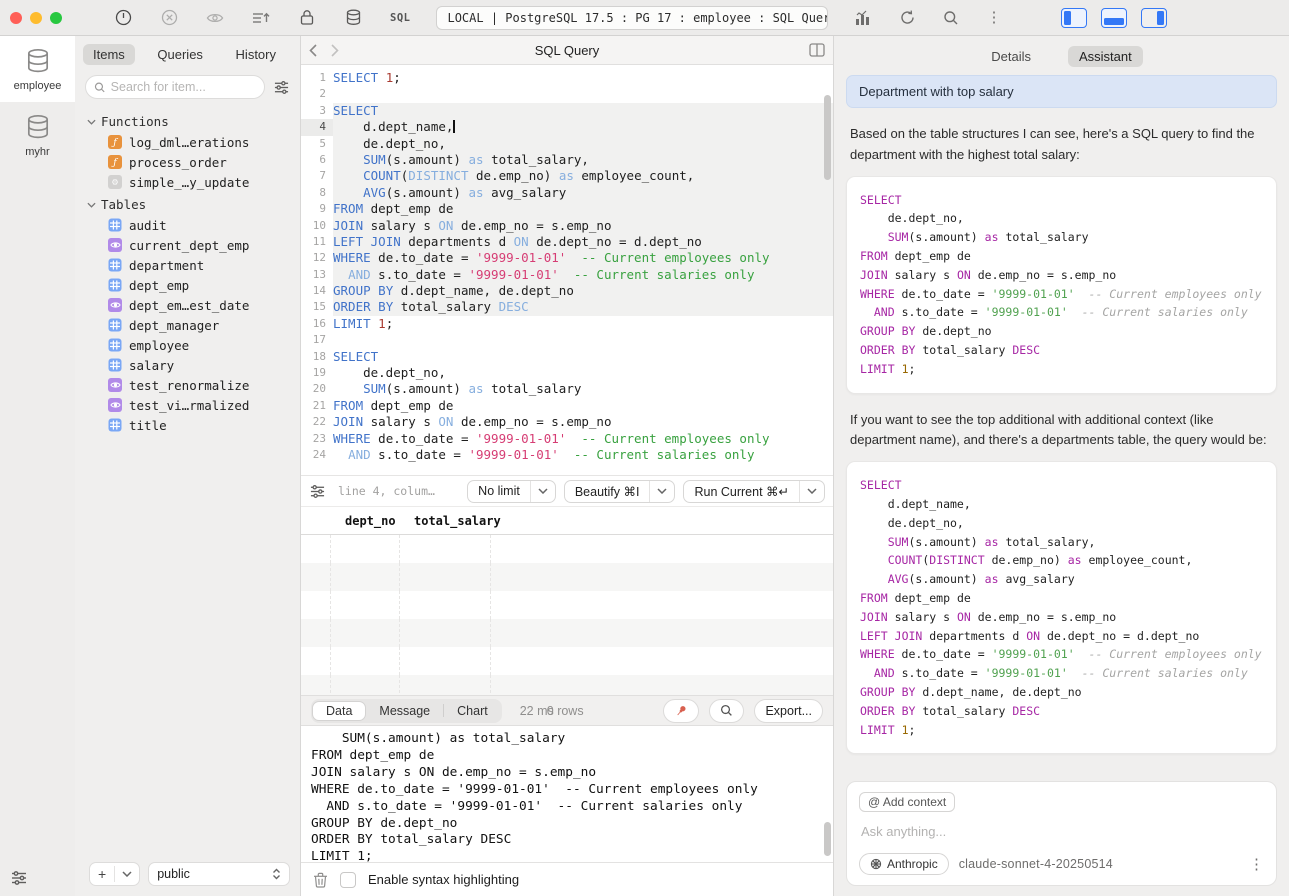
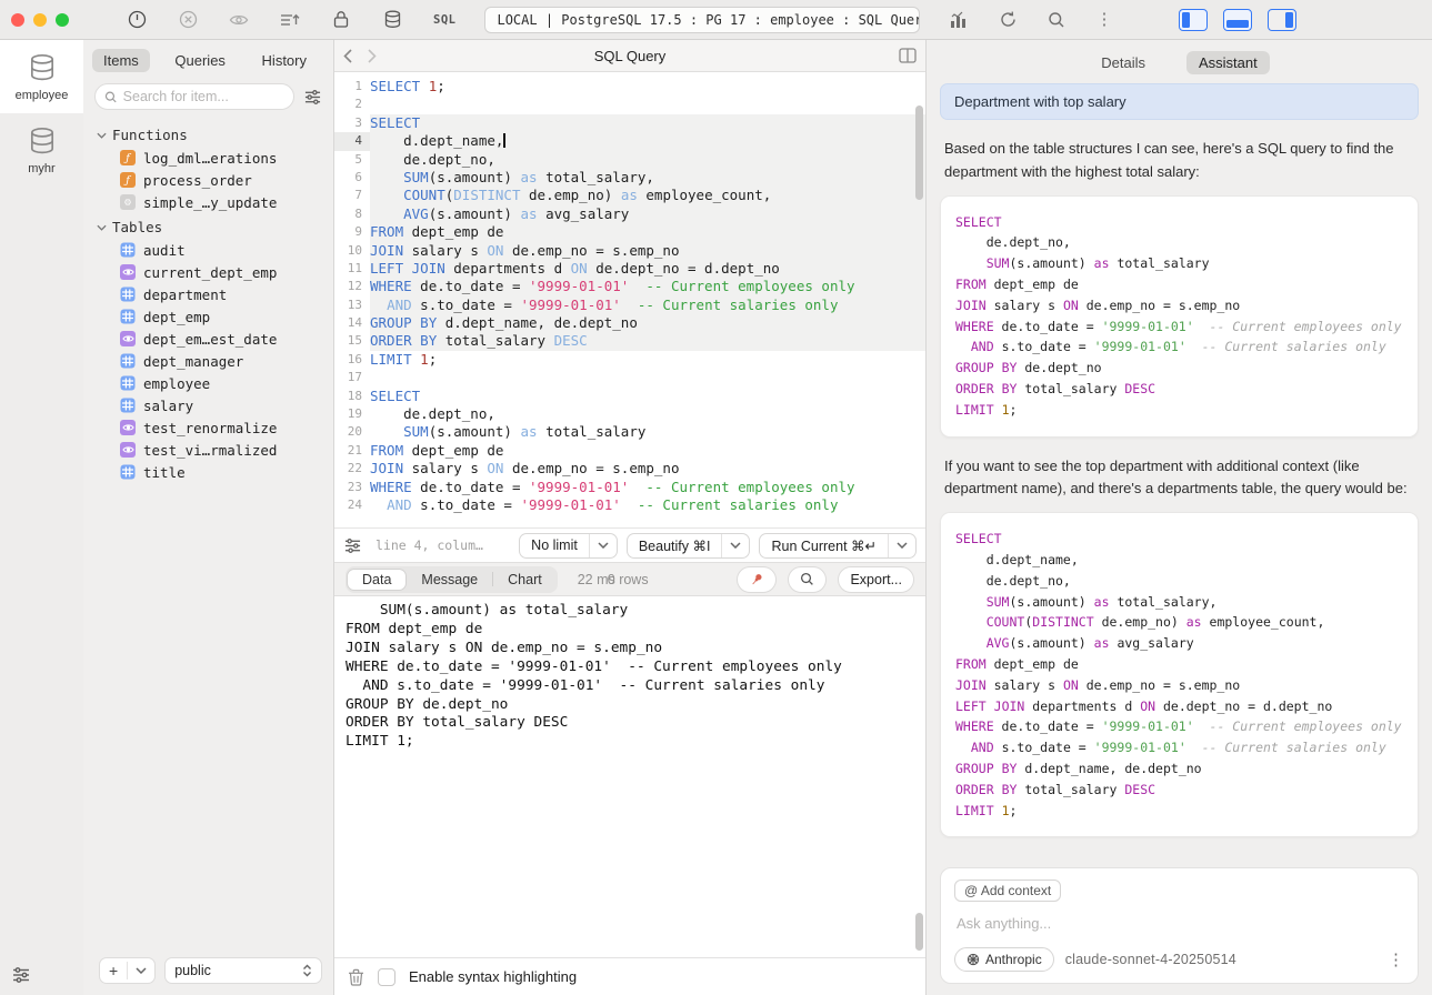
  SQL
  LOCAL | PostgreSQL 17.5 : PG 17 : employee : SQL Quer
  ⋮
  employee
  myhr
  Items
  Queries
  History
  Search for item...
  Functions
  ƒ
  log_dml…erations
  ƒ
  process_order
  ⚙
  simple_…y_update
  Tables
  audit
  current_dept_emp
  department
  dept_emp
  dept_em…est_date
  dept_manager
  employee
  salary
  test_renormalize
  test_vi…rmalized
  title
  +
  public
  SQL Query
  1
  SELECT 1;
  2
  3
  SELECT
  4
  d.dept_name,
  5
  de.dept_no,
  6
  SUM(s.amount) as total_salary,
  7
  COUNT(DISTINCT de.emp_no) as employee_count,
  8
  AVG(s.amount) as avg_salary
  9
  FROM dept_emp de
  10
  JOIN salary s ON de.emp_no = s.emp_no
  11
  LEFT JOIN departments d ON de.dept_no = d.dept_no
  12
  WHERE de.to_date = '9999-01-01' -- Current employees only
  13
  AND s.to_date = '9999-01-01' -- Current salaries only
  14
  GROUP BY d.dept_name, de.dept_no
  15
  ORDER BY total_salary DESC
  16
  LIMIT 1;
  17
  18
  SELECT
  19
  de.dept_no,
  20
  SUM(s.amount) as total_salary
  21
  FROM dept_emp de
  22
  JOIN salary s ON de.emp_no = s.emp_no
  23
  WHERE de.to_date = '9999-01-01' -- Current employees only
  24
  AND s.to_date = '9999-01-01' -- Current salaries only
  line 4, colum…
  No limit
  Beautify ⌘I
  Run Current ⌘↵
- dept_no
- total_salary
  Data
  Message
  Chart
  22 ms0 rows
  Export...
  SUM(s.amount) as total_salary
  FROM dept_emp de
  JOIN salary s ON de.emp_no = s.emp_no
  WHERE de.to_date = '9999-01-01' -- Current employees only
  AND s.to_date = '9999-01-01' -- Current salaries only
  GROUP BY de.dept_no
  ORDER BY total_salary DESC
  LIMIT 1;
  Enable syntax highlighting
  Details
  Assistant
  Department with top salary
  Based on the table structures I can see, here's a SQL query to find the department with the highest total salary:
  SELECT
  de.dept_no,
  SUM(s.amount) as total_salary
  FROM dept_emp de
  JOIN salary s ON de.emp_no = s.emp_no
  WHERE de.to_date = '9999-01-01' -- Current employees only
  AND s.to_date = '9999-01-01' -- Current salaries only
  GROUP BY de.dept_no
  ORDER BY total_salary DESC
  LIMIT 1;
- If you want to see the top additional with additional context (like department name), and there's a departments table, the query would be:
+ If you want to see the top department with additional context (like department name), and there's a departments table, the query would be:
  SELECT
  d.dept_name,
  de.dept_no,
  SUM(s.amount) as total_salary,
  COUNT(DISTINCT de.emp_no) as employee_count,
  AVG(s.amount) as avg_salary
  FROM dept_emp de
  JOIN salary s ON de.emp_no = s.emp_no
  LEFT JOIN departments d ON de.dept_no = d.dept_no
  WHERE de.to_date = '9999-01-01' -- Current employees only
  AND s.to_date = '9999-01-01' -- Current salaries only
  GROUP BY d.dept_name, de.dept_no
  ORDER BY total_salary DESC
  LIMIT 1;
  @ Add context
  Ask anything...
  Anthropic
  claude-sonnet-4-20250514
  ⋮
